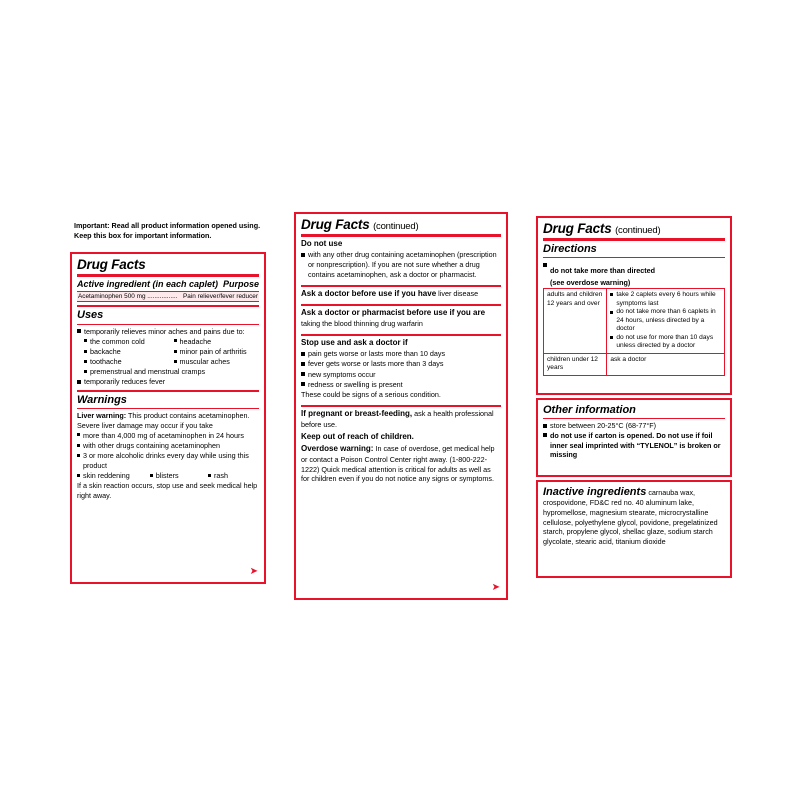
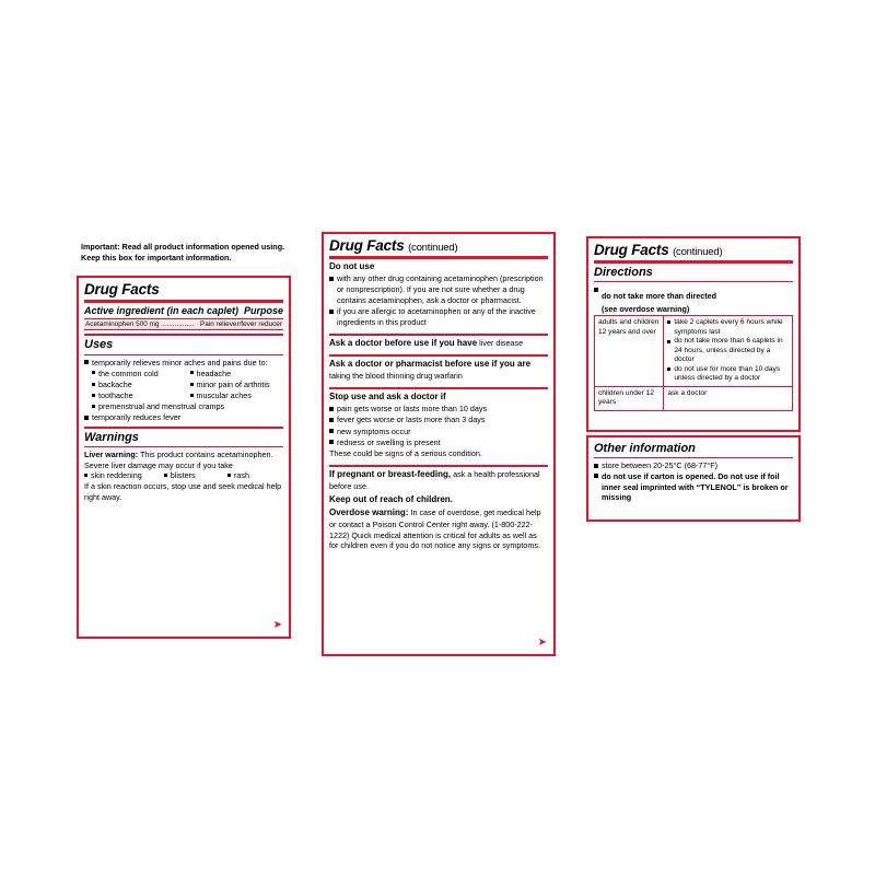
  Important: Read all product information opened using.
  Keep this box for important information.
  Drug Facts
  Active ingredient (in each caplet)
  Purpose
  Uses
  temporarily relieves minor aches and pains due to:
  the common cold
  backache
  toothache
  headache
  minor pain of arthritis
  muscular aches
  premenstrual and menstrual cramps
  temporarily reduces fever
  Warnings
  Liver warning: This product contains acetaminophen. Severe liver damage may occur if you take
- more than 4,000 mg of acetaminophen in 24 hours
- with other drugs containing acetaminophen
- 3 or more alcoholic drinks every day while using this product
  skin reddening
  blisters
  rash
  If a skin reaction occurs, stop use and seek medical help right away.
  ➤
  Drug Facts (continued)
  Do not use
  with any other drug containing acetaminophen (prescription or nonprescription). If you are not sure whether a drug contains acetaminophen, ask a doctor or pharmacist.
+ if you are allergic to acetaminophen or any of the inactive ingredients in this product
  Ask a doctor before use if you have liver disease
  Ask a doctor or pharmacist before use if you are taking the blood thinning drug warfarin
  Stop use and ask a doctor if
  pain gets worse or lasts more than 10 days
  fever gets worse or lasts more than 3 days
  new symptoms occur
  redness or swelling is present
  These could be signs of a serious condition.
  If pregnant or breast-feeding, ask a health professional before use.
  Keep out of reach of children.
  Overdose warning: In case of overdose, get medical help or contact a Poison Control Center right away. (1-800-222-1222) Quick medical attention is critical for adults as well as for children even if you do not notice any signs or symptoms.
  ➤
  Drug Facts (continued)
  Directions
  do not take more than directed
  (see overdose warning)
  Other information
  store between 20-25°C (68-77°F)
  do not use if carton is opened. Do not use if foil inner seal imprinted with “TYLENOL” is broken or missing
- Inactive ingredients carnauba wax, crospovidone, FD&C red no. 40 aluminum lake, hypromellose, magnesium stearate, microcrystalline cellulose, polyethylene glycol, povidone, pregelatinized starch, propylene glycol, shellac glaze, sodium starch glycolate, stearic acid, titanium dioxide
